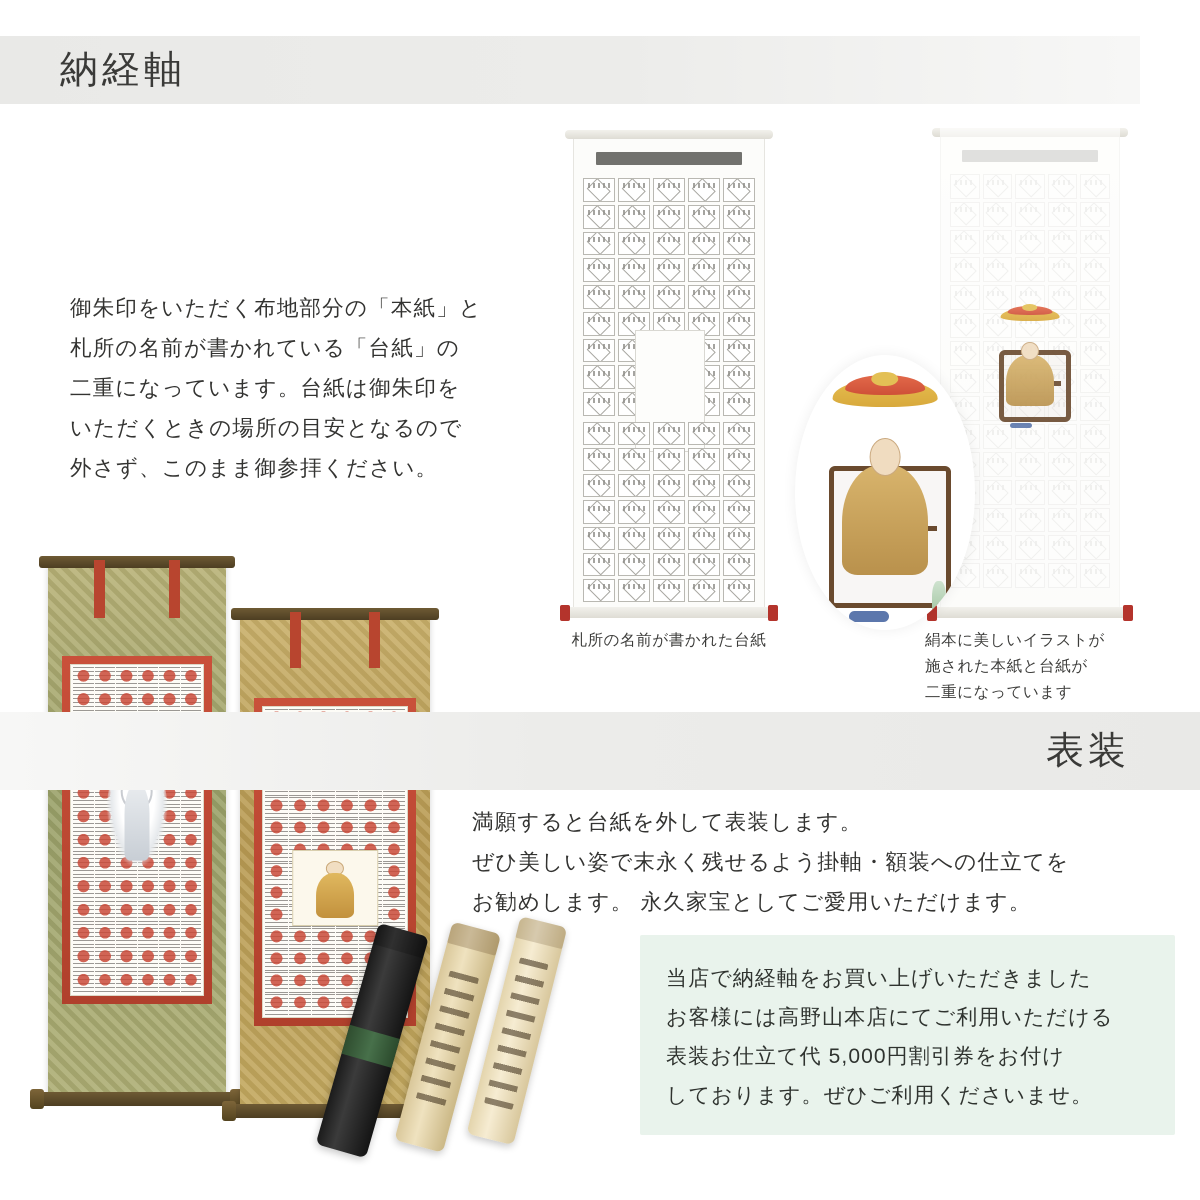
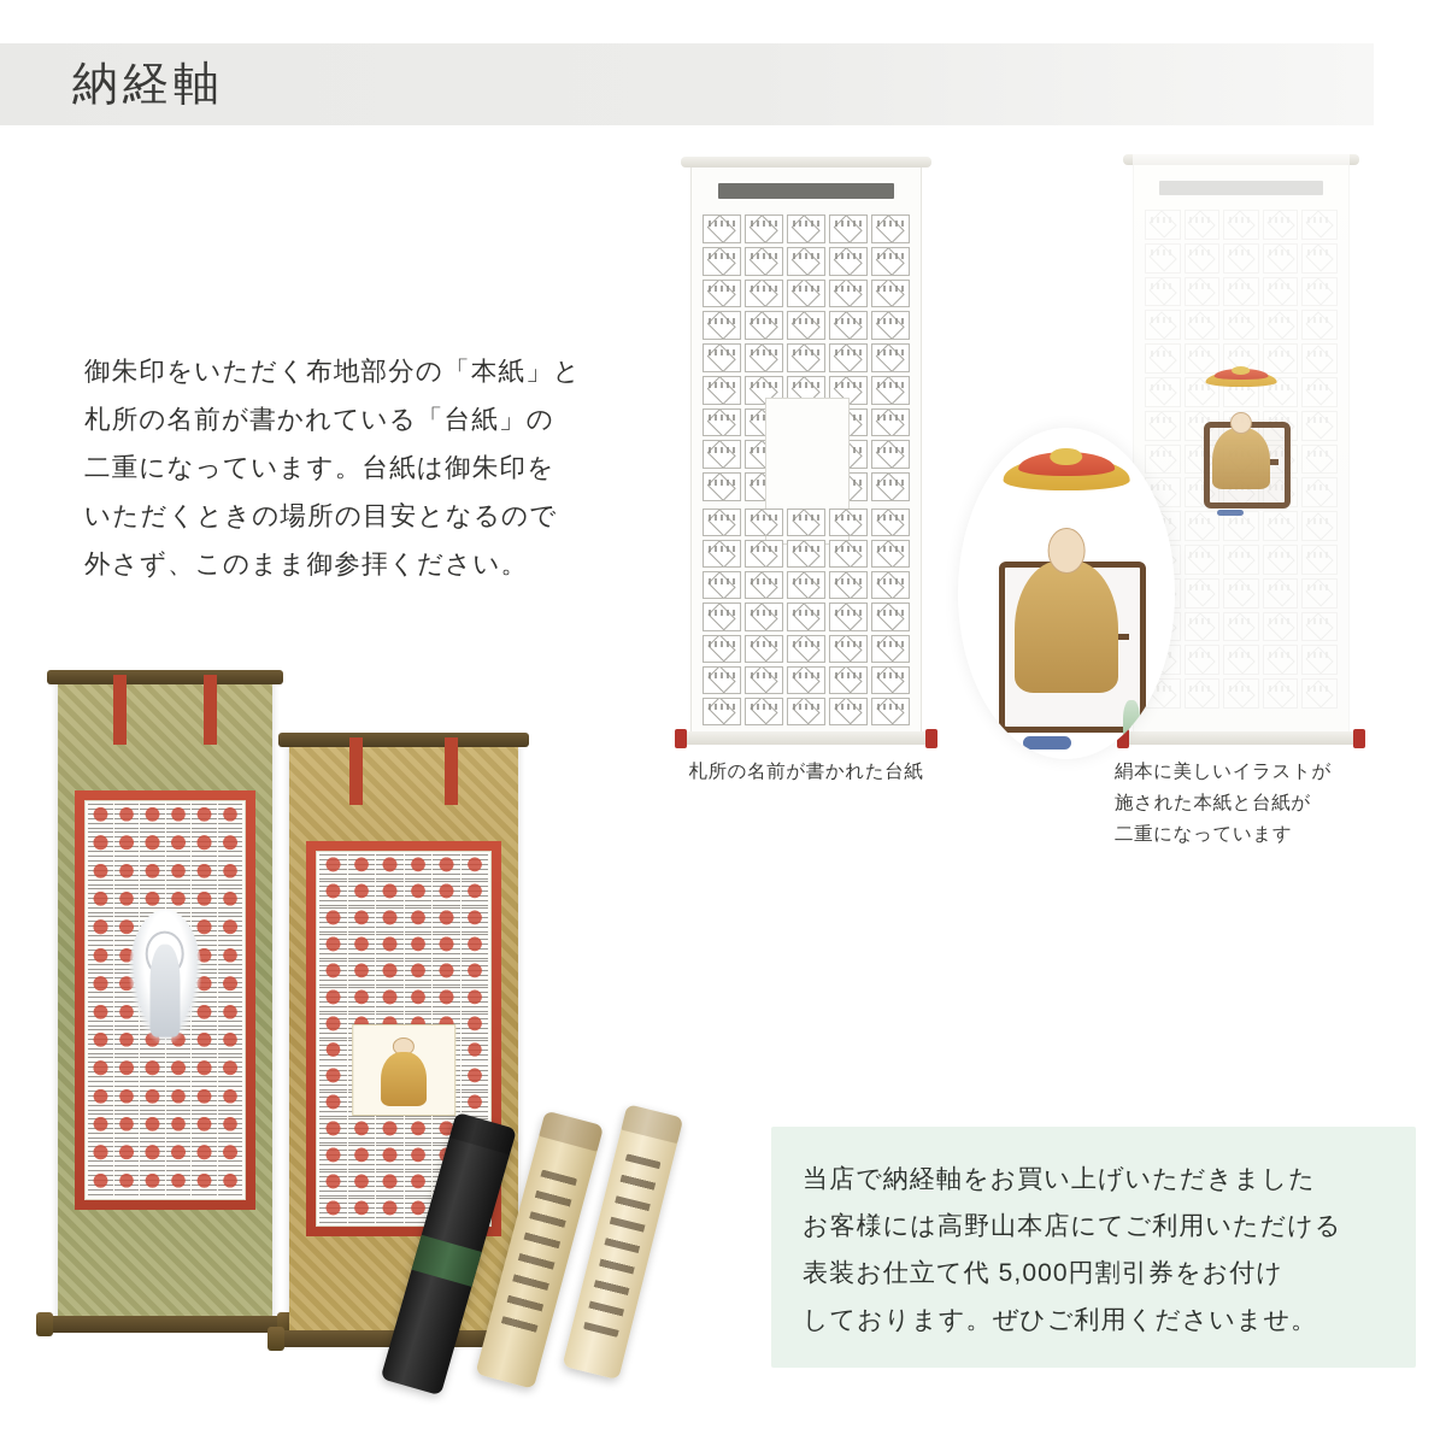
  納経軸
  御朱印をいただく布地部分の「本紙」と
  札所の名前が書かれている「台紙」の
  二重になっています。台紙は御朱印を
  いただくときの場所の目安となるので
  外さず、このまま御参拝ください。
  札所の名前が書かれた台紙
  絹本に美しいイラストが
  施された本紙と台紙が
  二重になっています
- 表装
- 満願すると台紙を外して表装します。
- ぜひ美しい姿で末永く残せるよう掛軸・額装への仕立てを
- お勧めします。 永久家宝としてご愛用いただけます。
  当店で納経軸をお買い上げいただきました
  お客様には高野山本店にてご利用いただける
  表装お仕立て代 5,000円割引券をお付け
  しております。ぜひご利用くださいませ。
